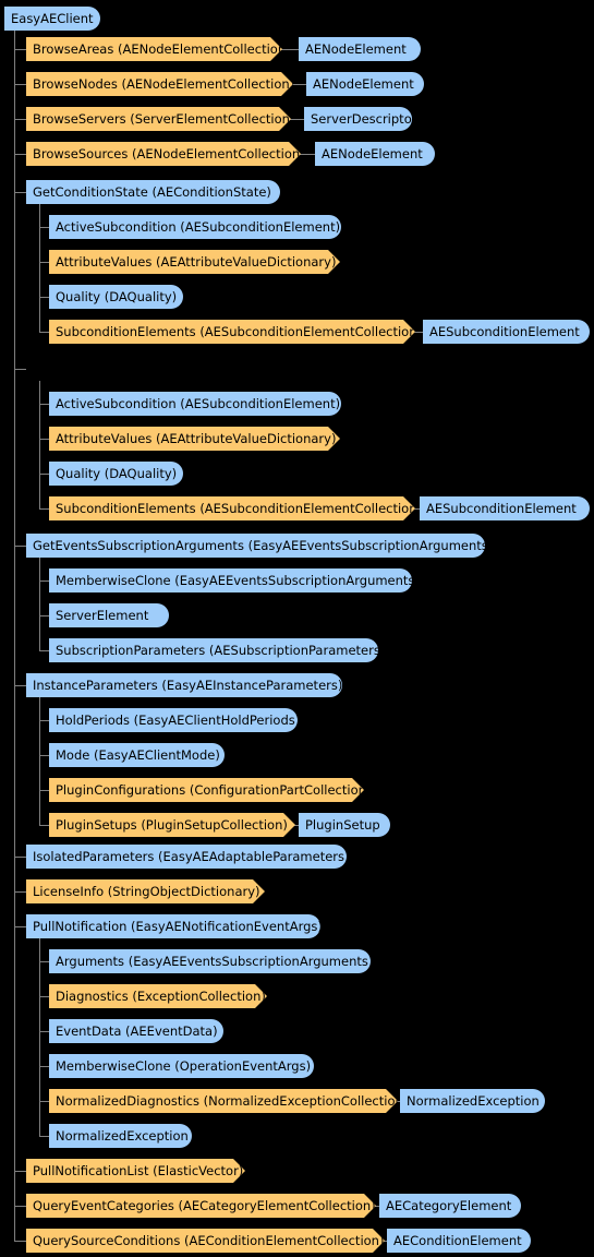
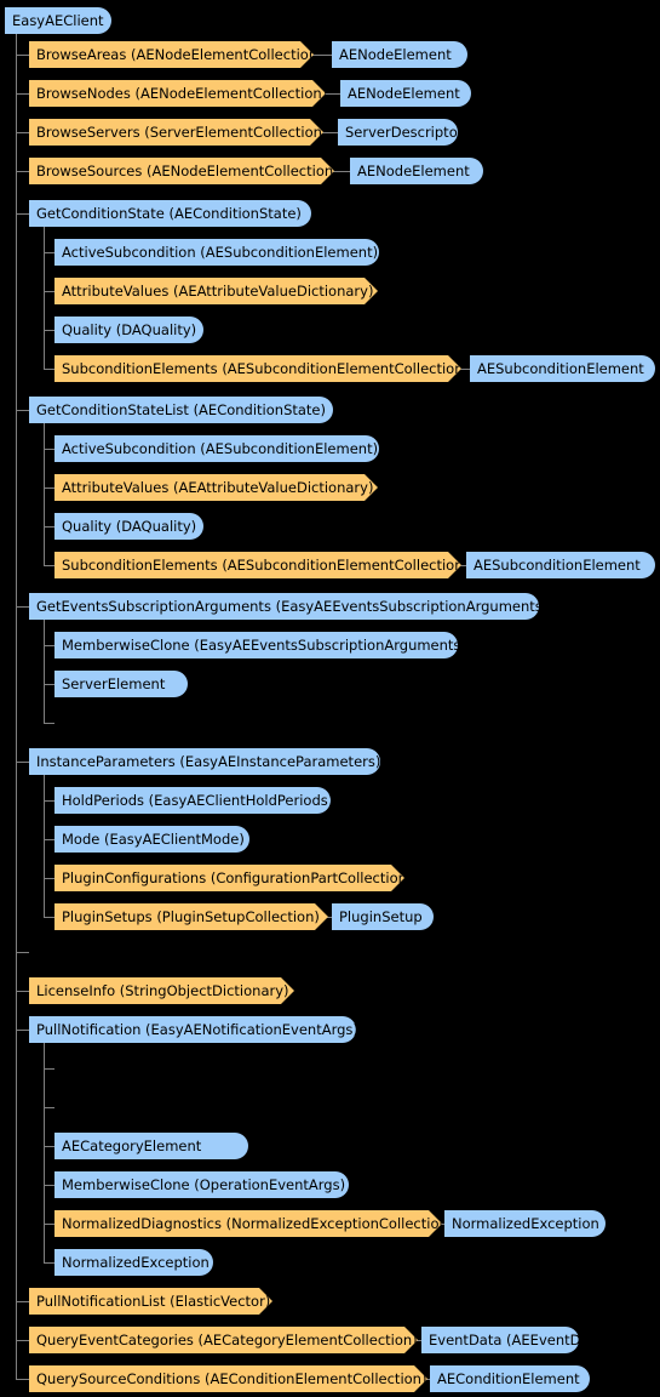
  EasyAEClient
  BrowseAreas (AENodeElementCollection
  AENodeElement
  BrowseNodes (AENodeElementCollection)
  AENodeElement
  BrowseServers (ServerElementCollection
  ServerDescriptor
  BrowseSources (AENodeElementCollection
  AENodeElement
  GetConditionState (AEConditionState)
  ActiveSubcondition (AESubconditionElement)
  AttributeValues (AEAttributeValueDictionary)
  Quality (DAQuality)
  SubconditionElements (AESubconditionElementCollection
  AESubconditionElement
+ GetConditionStateList (AEConditionState)
  ActiveSubcondition (AESubconditionElement)
  AttributeValues (AEAttributeValueDictionary)
  Quality (DAQuality)
  SubconditionElements (AESubconditionElementCollection
  AESubconditionElement
  GetEventsSubscriptionArguments (EasyAEEventsSubscriptionArguments)
  MemberwiseClone (EasyAEEventsSubscriptionArguments)
  ServerElement
- SubscriptionParameters (AESubscriptionParameters)
  InstanceParameters (EasyAEInstanceParameters)
  HoldPeriods (EasyAEClientHoldPeriods)
  Mode (EasyAEClientMode)
  PluginConfigurations (ConfigurationPartCollection
  PluginSetups (PluginSetupCollection)
  PluginSetup
- IsolatedParameters (EasyAEAdaptableParameters)
  LicenseInfo (StringObjectDictionary)
  PullNotification (EasyAENotificationEventArgs)
- Arguments (EasyAEEventsSubscriptionArguments)
- Diagnostics (ExceptionCollection)
- EventData (AEEventData)
+ AECategoryElement
  MemberwiseClone (OperationEventArgs)
  NormalizedDiagnostics (NormalizedExceptionCollectio
  NormalizedException
  NormalizedException
  PullNotificationList (ElasticVector)
  QueryEventCategories (AECategoryElementCollection)
- AECategoryElement
+ EventData (AEEventData)
  QuerySourceConditions (AEConditionElementCollection)
  AEConditionElement
